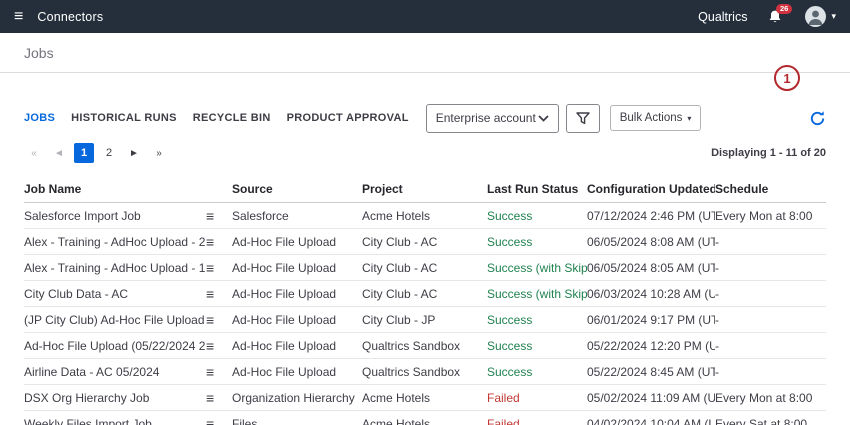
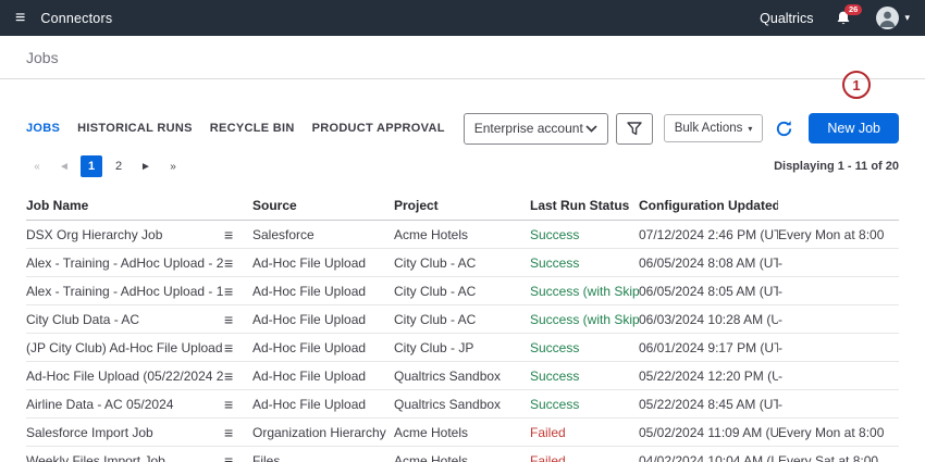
  ≡
  Connectors
  Qualtrics
  26
  ▾
  Jobs
  1
  JOBS
  HISTORICAL RUNS
  RECYCLE BIN
  PRODUCT APPROVAL
  Enterprise account
  Bulk Actions
  ▾
+ New Job
  «
  ◄
  1
  2
  ►
  »
  Displaying 1 - 11 of 20
  Job Name
  Source
  Project
  Last Run Status
  Configuration Updated
- Schedule
- Salesforce Import Job
+ DSX Org Hierarchy Job
  ≡
  Salesforce
  Acme Hotels
  Success
  07/12/2024 2:46 PM (UT
  Every Mon at 8:00
  Alex - Training - AdHoc Upload - 2
  ≡
  Ad-Hoc File Upload
  City Club - AC
  Success
  06/05/2024 8:08 AM (UT
  -
  Alex - Training - AdHoc Upload - 1
  ≡
  Ad-Hoc File Upload
  City Club - AC
  Success (with Skip
  06/05/2024 8:05 AM (UT
  -
  City Club Data - AC
  ≡
  Ad-Hoc File Upload
  City Club - AC
  Success (with Skip
  06/03/2024 10:28 AM (U
  -
  (JP City Club) Ad-Hoc File Upload
  ≡
  Ad-Hoc File Upload
  City Club - JP
  Success
  06/01/2024 9:17 PM (UT
  -
  Ad-Hoc File Upload (05/22/2024 2
  ≡
  Ad-Hoc File Upload
  Qualtrics Sandbox
  Success
  05/22/2024 12:20 PM (U
  -
  Airline Data - AC 05/2024
  ≡
  Ad-Hoc File Upload
  Qualtrics Sandbox
  Success
  05/22/2024 8:45 AM (UT
  -
- DSX Org Hierarchy Job
+ Salesforce Import Job
  ≡
  Organization Hierarchy
  Acme Hotels
  Failed
  05/02/2024 11:09 AM (U
  Every Mon at 8:00
  Weekly Files Import Job
  ≡
  Files
  Acme Hotels
  Failed
  04/02/2024 10:04 AM (U
  Every Sat at 8:00
